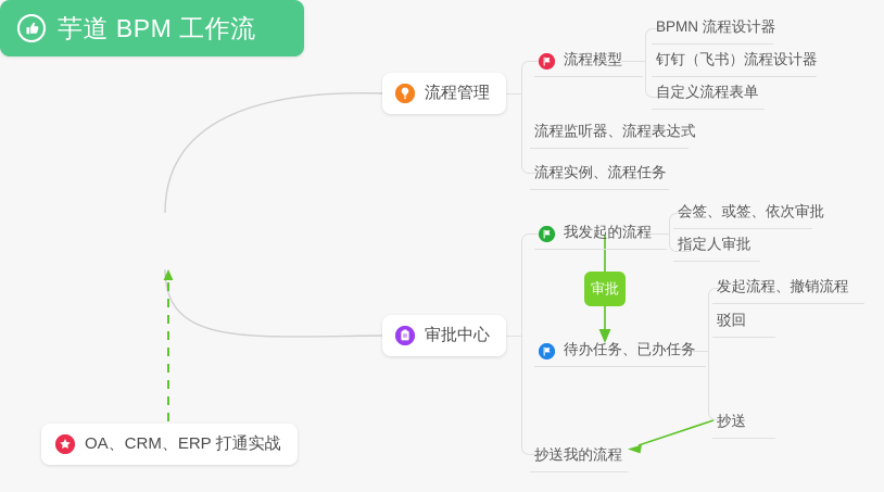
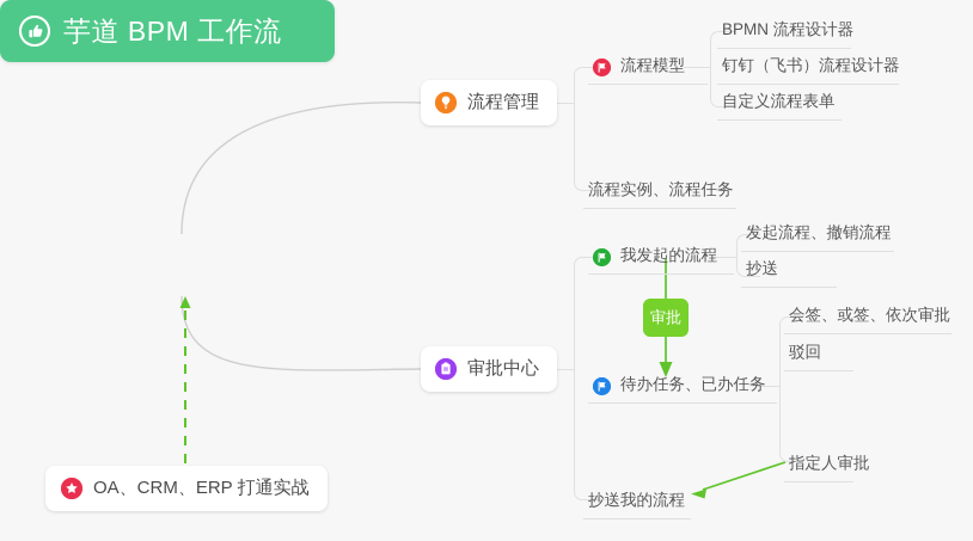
  芋道 BPM 工作流
  流程管理
  流程模型
  BPMN 流程设计器
  钉钉（飞书）流程设计器
  自定义流程表单
- 流程监听器、流程表达式
  流程实例、流程任务
  审批中心
  我发起的流程
- 会签、或签、依次审批
+ 发起流程、撤销流程
- 指定人审批
+ 抄送
  审批
  待办任务、已办任务
- 发起流程、撤销流程
+ 会签、或签、依次审批
  驳回
- 抄送
+ 指定人审批
  抄送我的流程
  OA、CRM、ERP 打通实战
